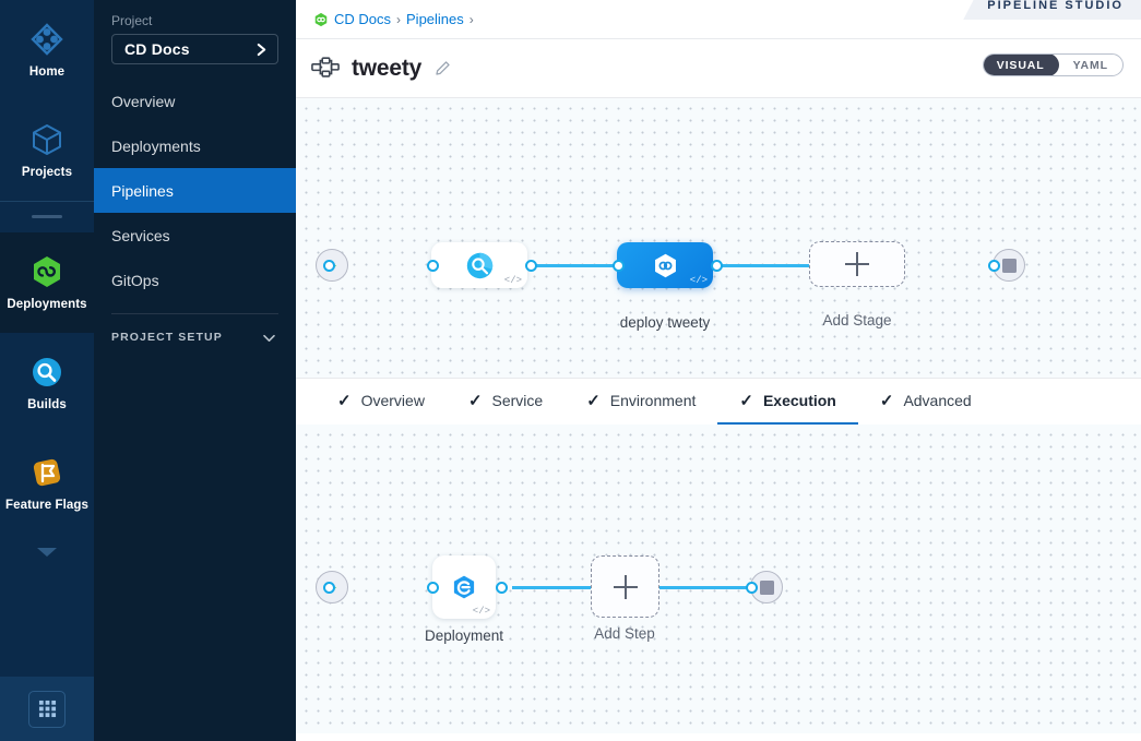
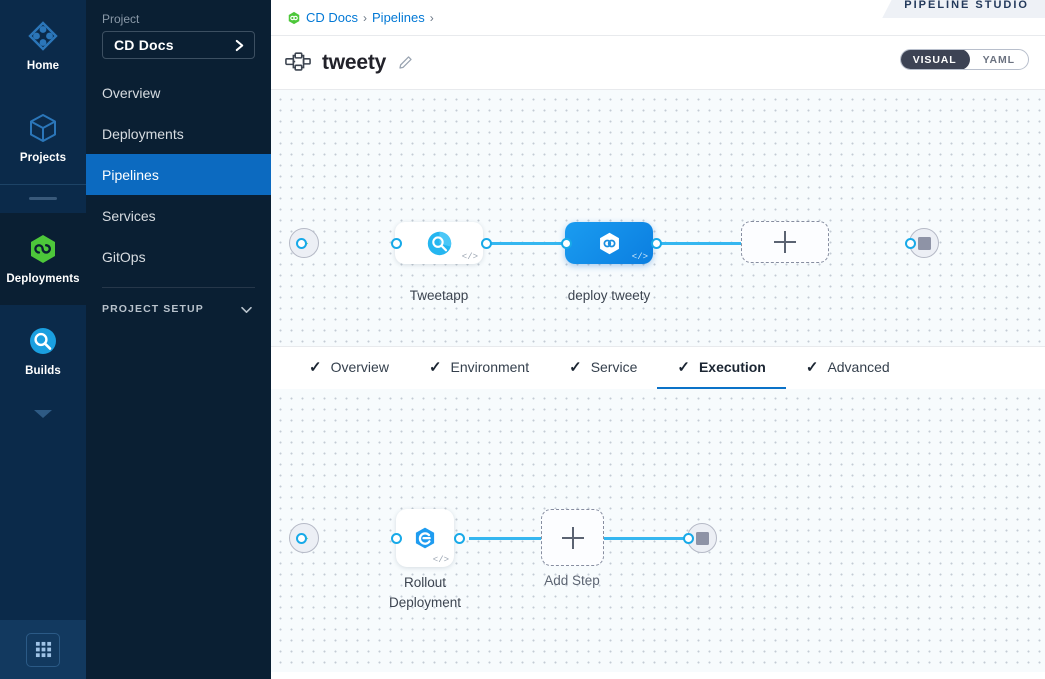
  Home
  Projects
  Deployments
  Builds
- Feature Flags
  Project
  CD Docs
  Overview
  Deployments
  Pipelines
  Services
  GitOps
  PROJECT SETUP
  CD Docs
  ›
  Pipelines
  ›
  PIPELINE STUDIO
  tweety
  VISUAL
  YAML
  </>
+ Tweetapp
  </>
  deploy tweety
- Add Stage
  ✓
  Overview
  ✓
- Service
+ Environment
  ✓
- Environment
+ Service
  ✓
  Execution
  ✓
  Advanced
  </>
+ Rollout
  Deployment
  Add Step
